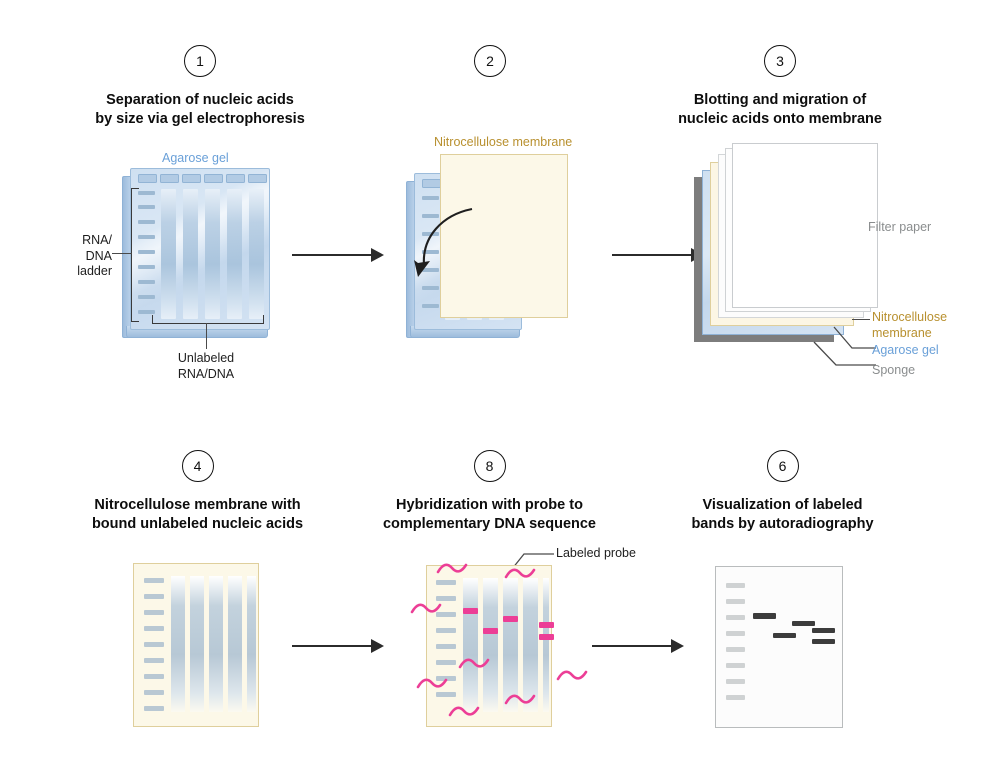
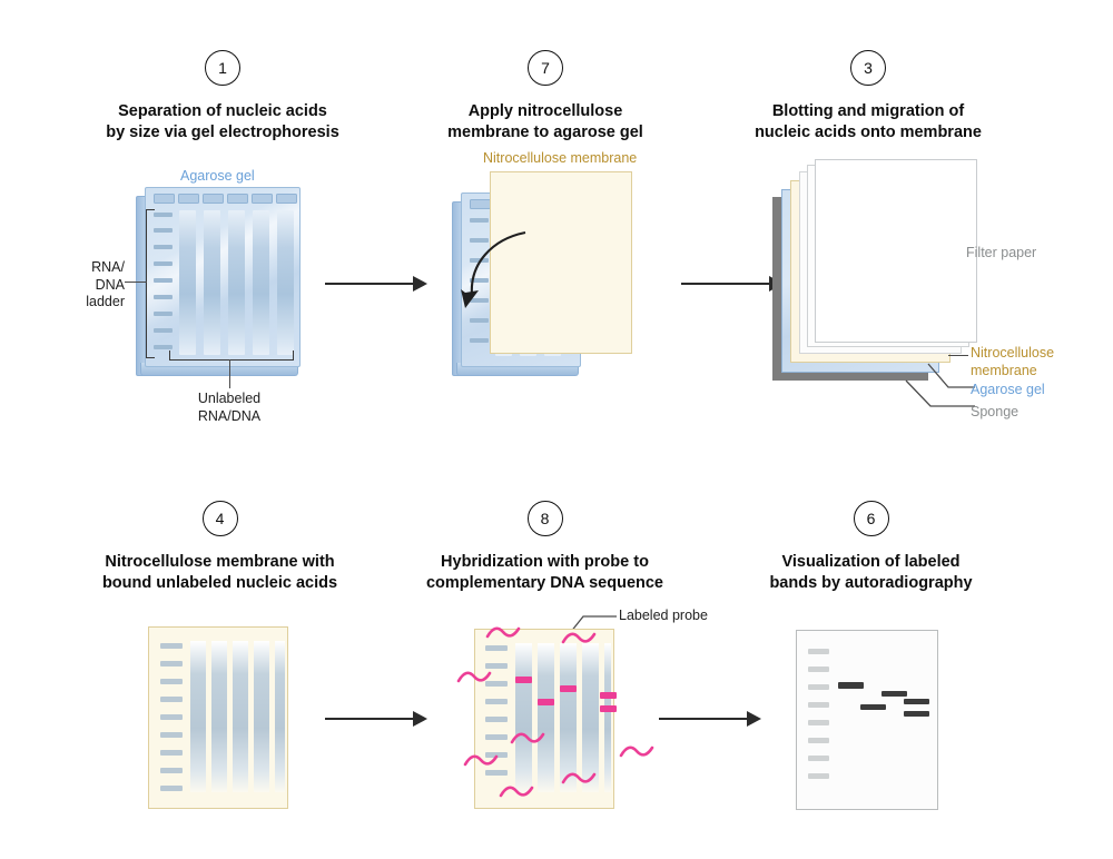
  1
  Separation of nucleic acids
  by size via gel electrophoresis
  Agarose gel
  RNA/
  DNA
  ladder
  Unlabeled
  RNA/DNA
- 2
+ 7
+ Apply nitrocellulose
+ membrane to agarose gel
  Nitrocellulose membrane
  3
  Blotting and migration of
  nucleic acids onto membrane
  Filter paper
  Nitrocellulose
  membrane
  Agarose gel
  Sponge
  4
  Nitrocellulose membrane with
  bound unlabeled nucleic acids
  8
  Hybridization with probe to
  complementary DNA sequence
  Labeled probe
  6
  Visualization of labeled
  bands by autoradiography
